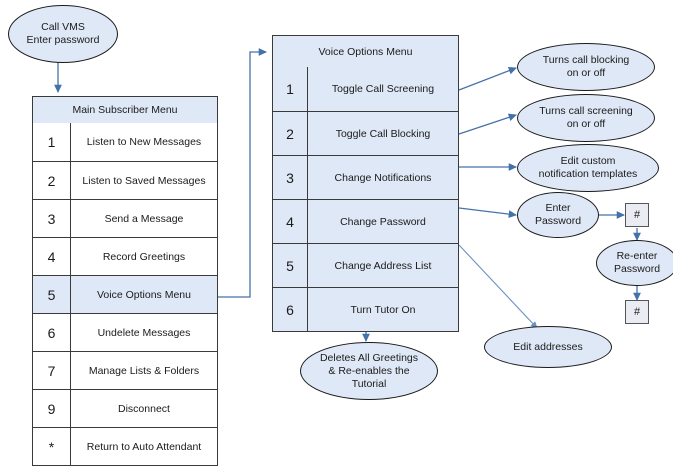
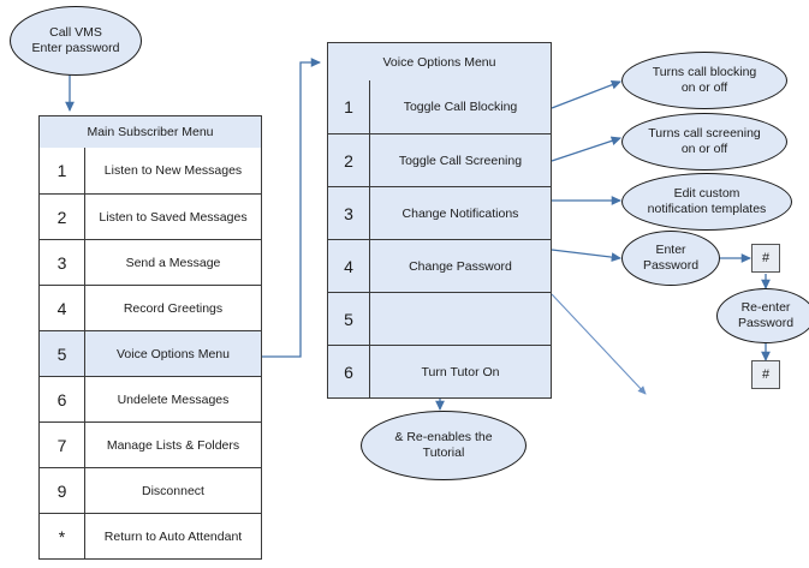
  Call VMS
  Enter password
  Main Subscriber Menu
  1
  Listen to New Messages
  2
  Listen to Saved Messages
  3
  Send a Message
  4
  Record Greetings
  5
  Voice Options Menu
  6
  Undelete Messages
  7
  Manage Lists & Folders
  9
  Disconnect
  *
  Return to Auto Attendant
  Voice Options Menu
  1
- Toggle Call Screening
+ Toggle Call Blocking
  2
- Toggle Call Blocking
+ Toggle Call Screening
  3
  Change Notifications
  4
  Change Password
  5
- Change Address List
  6
  Turn Tutor On
  Turns call blocking
  on or off
  Turns call screening
  on or off
  Edit custom
  notification templates
  Enter
  Password
  #
  Re-enter
  Password
  #
- Edit addresses
- Deletes All Greetings
  & Re-enables the
  Tutorial
